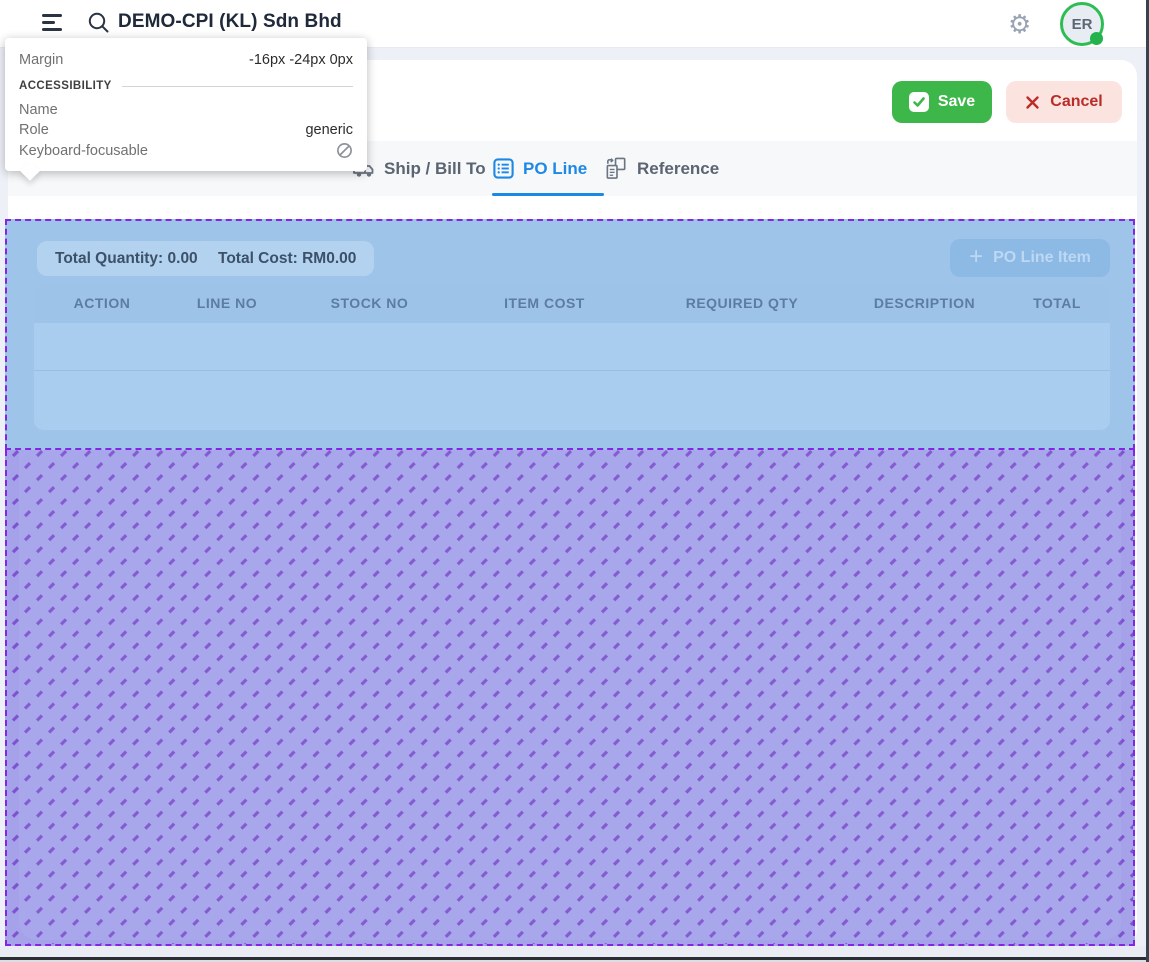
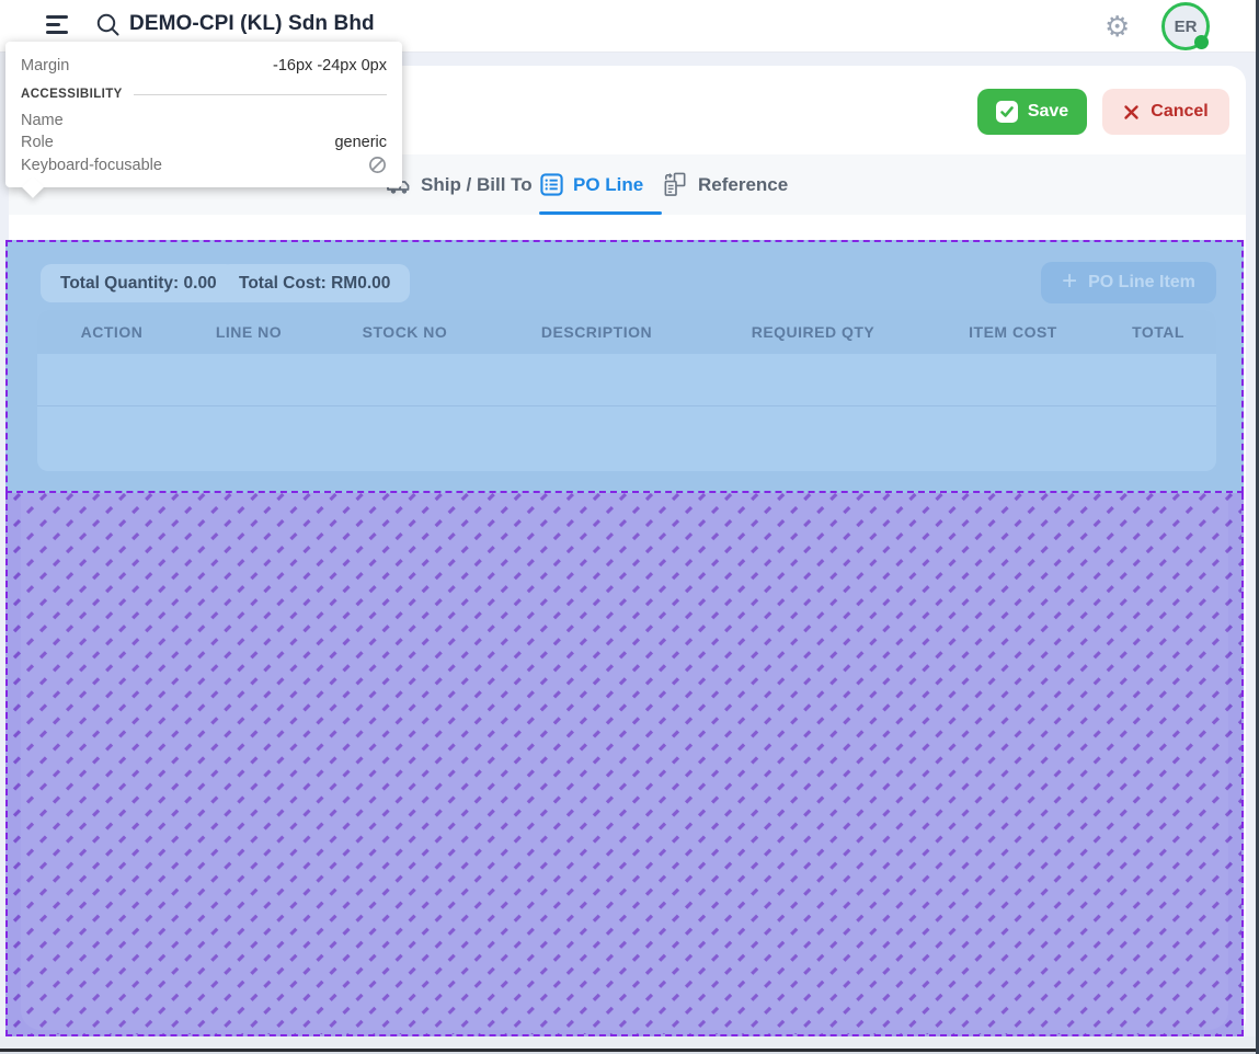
  DEMO-CPI (KL) Sdn Bhd
  ⚙
  ER
  Save
  Cancel
  Ship / Bill To
  PO Line
  Reference
  Total Quantity: 0.00
  Total Cost: RM0.00
  +
  PO Line Item
  ACTION
  LINE NO
  STOCK NO
- ITEM COST
+ DESCRIPTION
  REQUIRED QTY
- DESCRIPTION
+ ITEM COST
  TOTAL
  Margin
  -16px -24px 0px
  ACCESSIBILITY
  Name
  Role
  generic
  Keyboard-focusable
